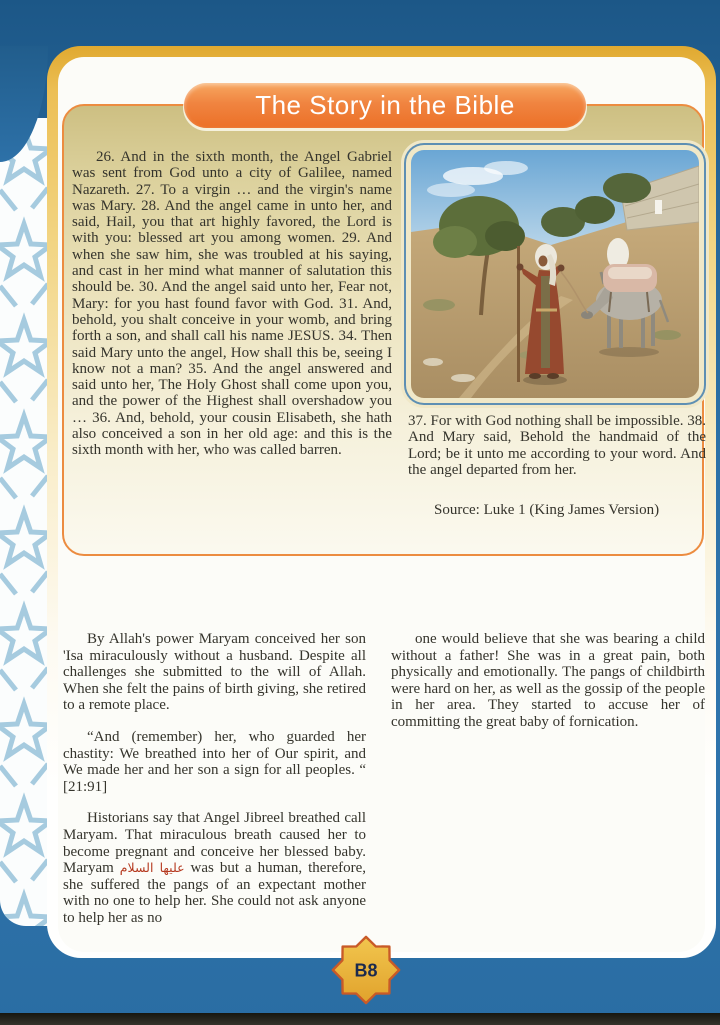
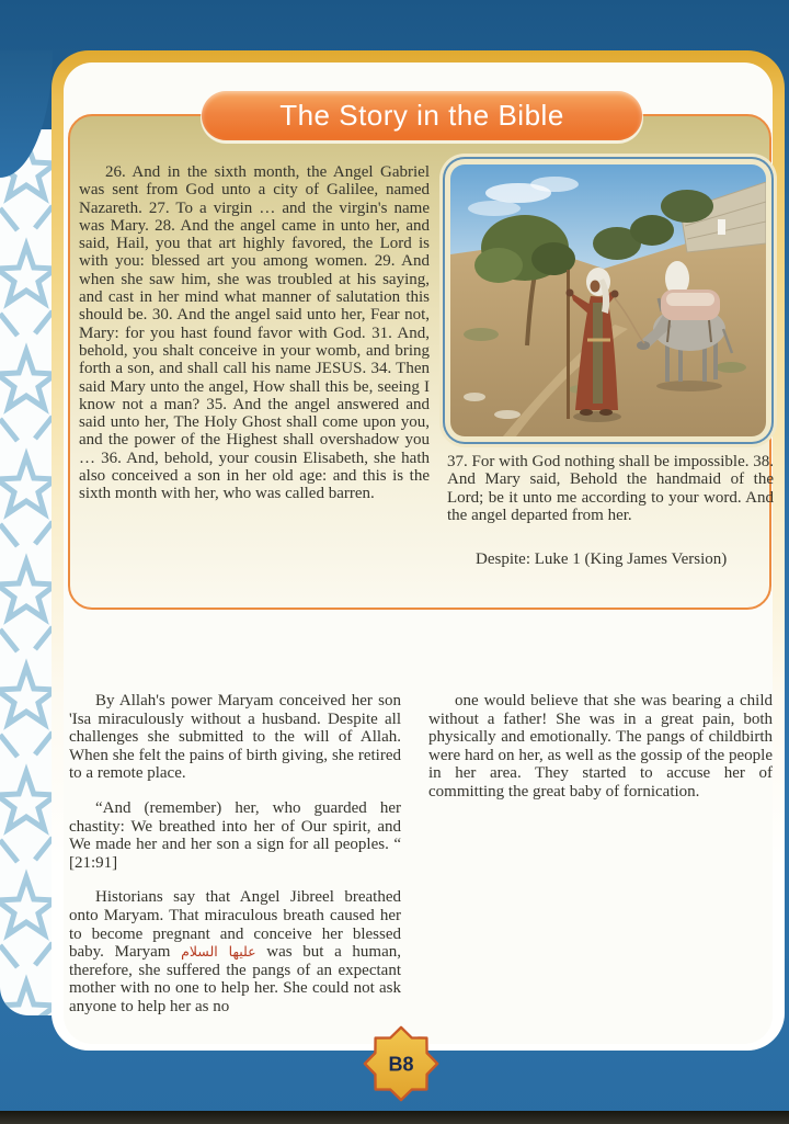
  The Story in the Bible
  26. And in the sixth month, the Angel Gabriel was sent from God unto a city of Galilee, named Nazareth. 27. To a virgin … and the virgin's name was Mary. 28. And the angel came in unto her, and said, Hail, you that art highly favored, the Lord is with you: blessed art you among women. 29. And when she saw him, she was troubled at his saying, and cast in her mind what manner of salutation this should be. 30. And the angel said unto her, Fear not, Mary: for you hast found favor with God. 31. And, behold, you shalt conceive in your womb, and bring forth a son, and shall call his name JESUS. 34. Then said Mary unto the angel, How shall this be, seeing I know not a man? 35. And the angel answered and said unto her, The Holy Ghost shall come upon you, and the power of the Highest shall overshadow you … 36. And, behold, your cousin Elisabeth, she hath also conceived a son in her old age: and this is the sixth month with her, who was called barren.
  37. For with God nothing shall be impossible. 38. And Mary said, Behold the handmaid of the Lord; be it unto me according to your word. And the angel departed from her.
- Source: Luke 1 (King James Version)
+ Despite: Luke 1 (King James Version)
  By Allah's power Maryam conceived her son 'Isa miraculously without a husband. Despite all challenges she submitted to the will of Allah. When she felt the pains of birth giving, she retired to a remote place.
  “And (remember) her, who guarded her chastity: We breathed into her of Our spirit, and We made her and her son a sign for all peoples. “ [21:91]
- Historians say that Angel Jibreel breathed call Maryam. That miraculous breath caused her to become pregnant and conceive her blessed baby. Maryam عليها السلام was but a human, therefore, she suffered the pangs of an expectant mother with no one to help her. She could not ask anyone to help her as no
+ Historians say that Angel Jibreel breathed onto Maryam. That miraculous breath caused her to become pregnant and conceive her blessed baby. Maryam عليها السلام was but a human, therefore, she suffered the pangs of an expectant mother with no one to help her. She could not ask anyone to help her as no
  one would believe that she was bearing a child without a father! She was in a great pain, both physically and emotionally. The pangs of childbirth were hard on her, as well as the gossip of the people in her area. They started to accuse her of committing the great baby of fornication.
  B8
